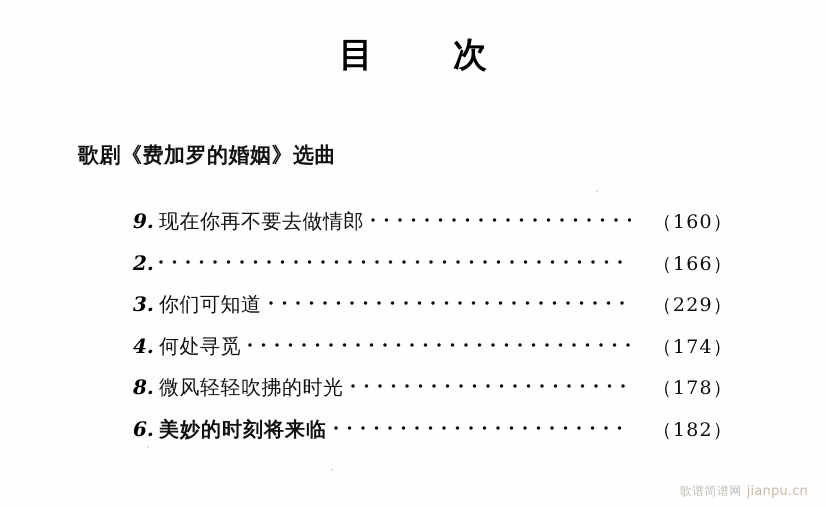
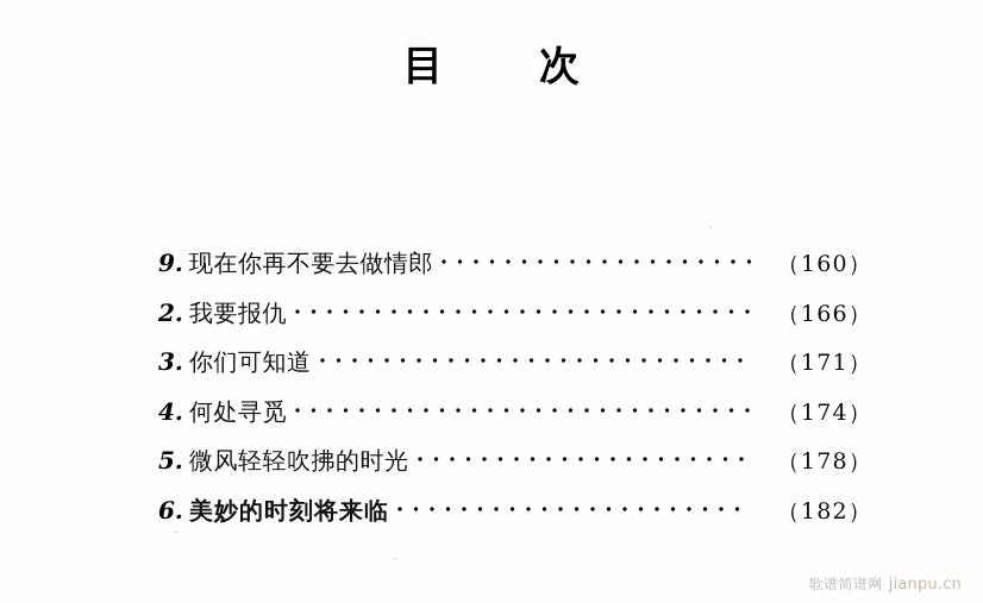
  目 次
- 歌剧《费加罗的婚姻》选曲
  9.
  现在你再不要去做情郎
  （160）
  2.
+ 我要报仇
  （166）
  3.
  你们可知道
- （229）
+ （171）
  4.
  何处寻觅
  （174）
- 8.
+ 5.
  微风轻轻吹拂的时光
  （178）
  6.
  美妙的时刻将来临
  （182）
  歌谱简谱网
  jianpu.cn
